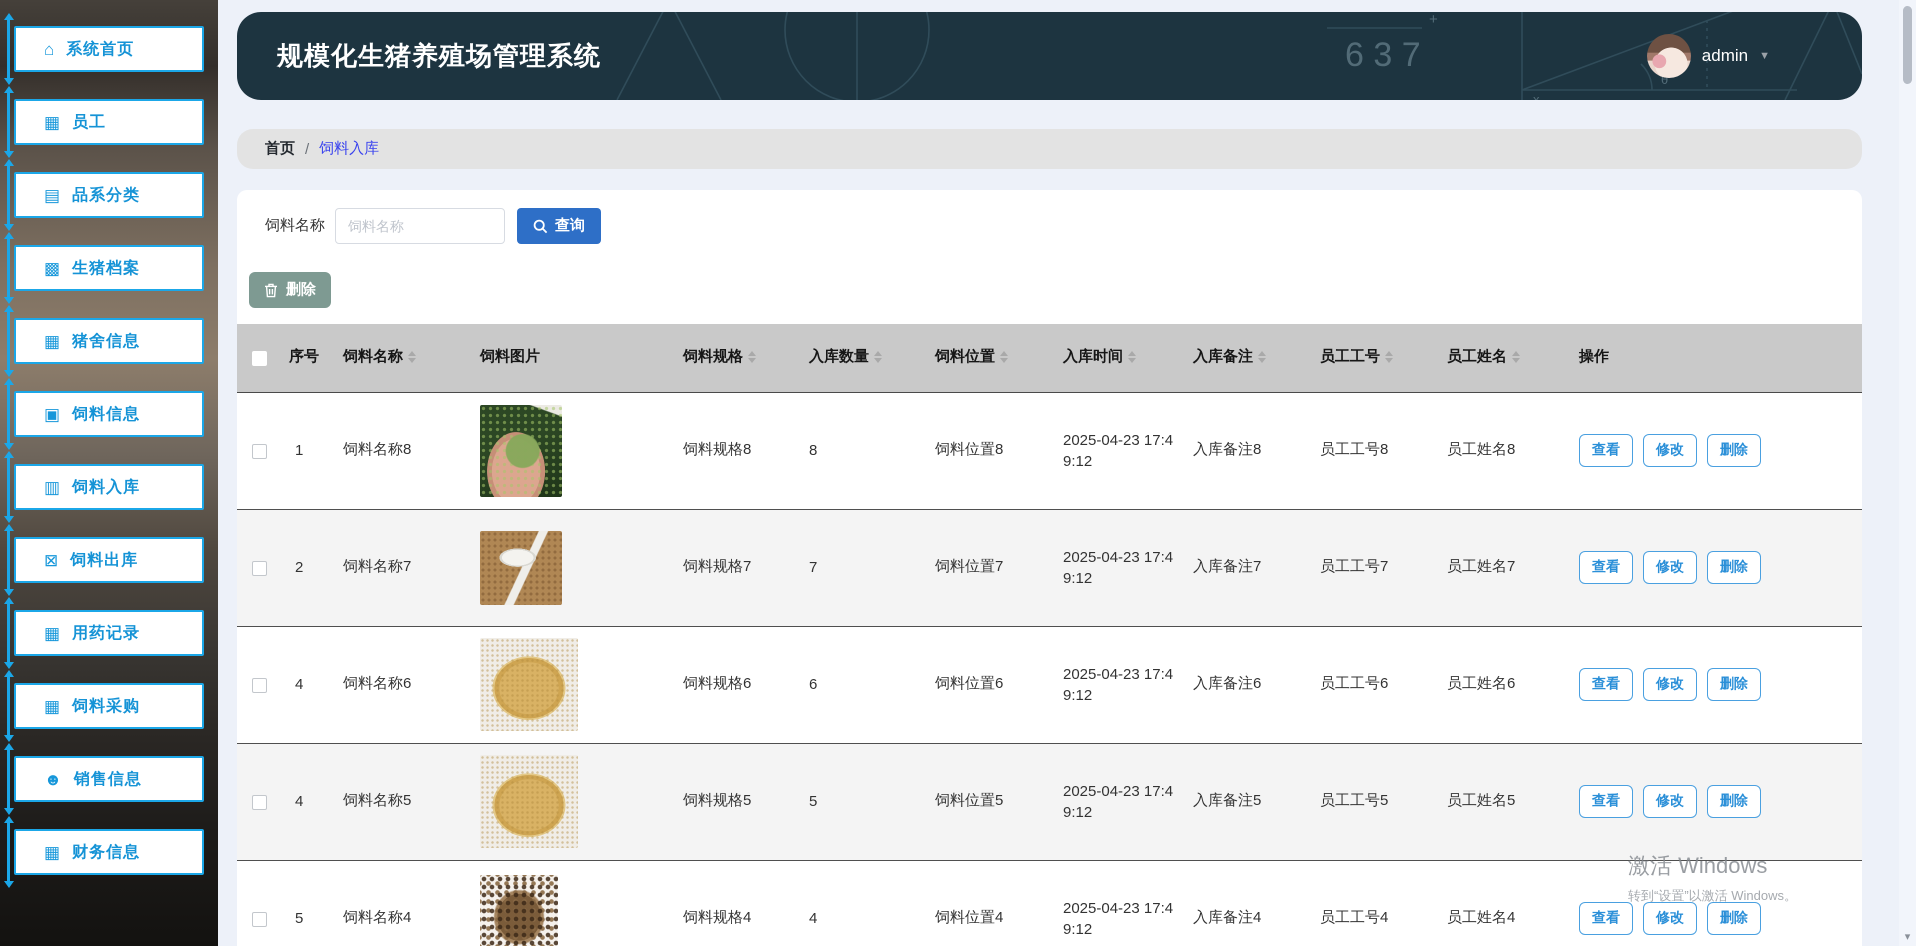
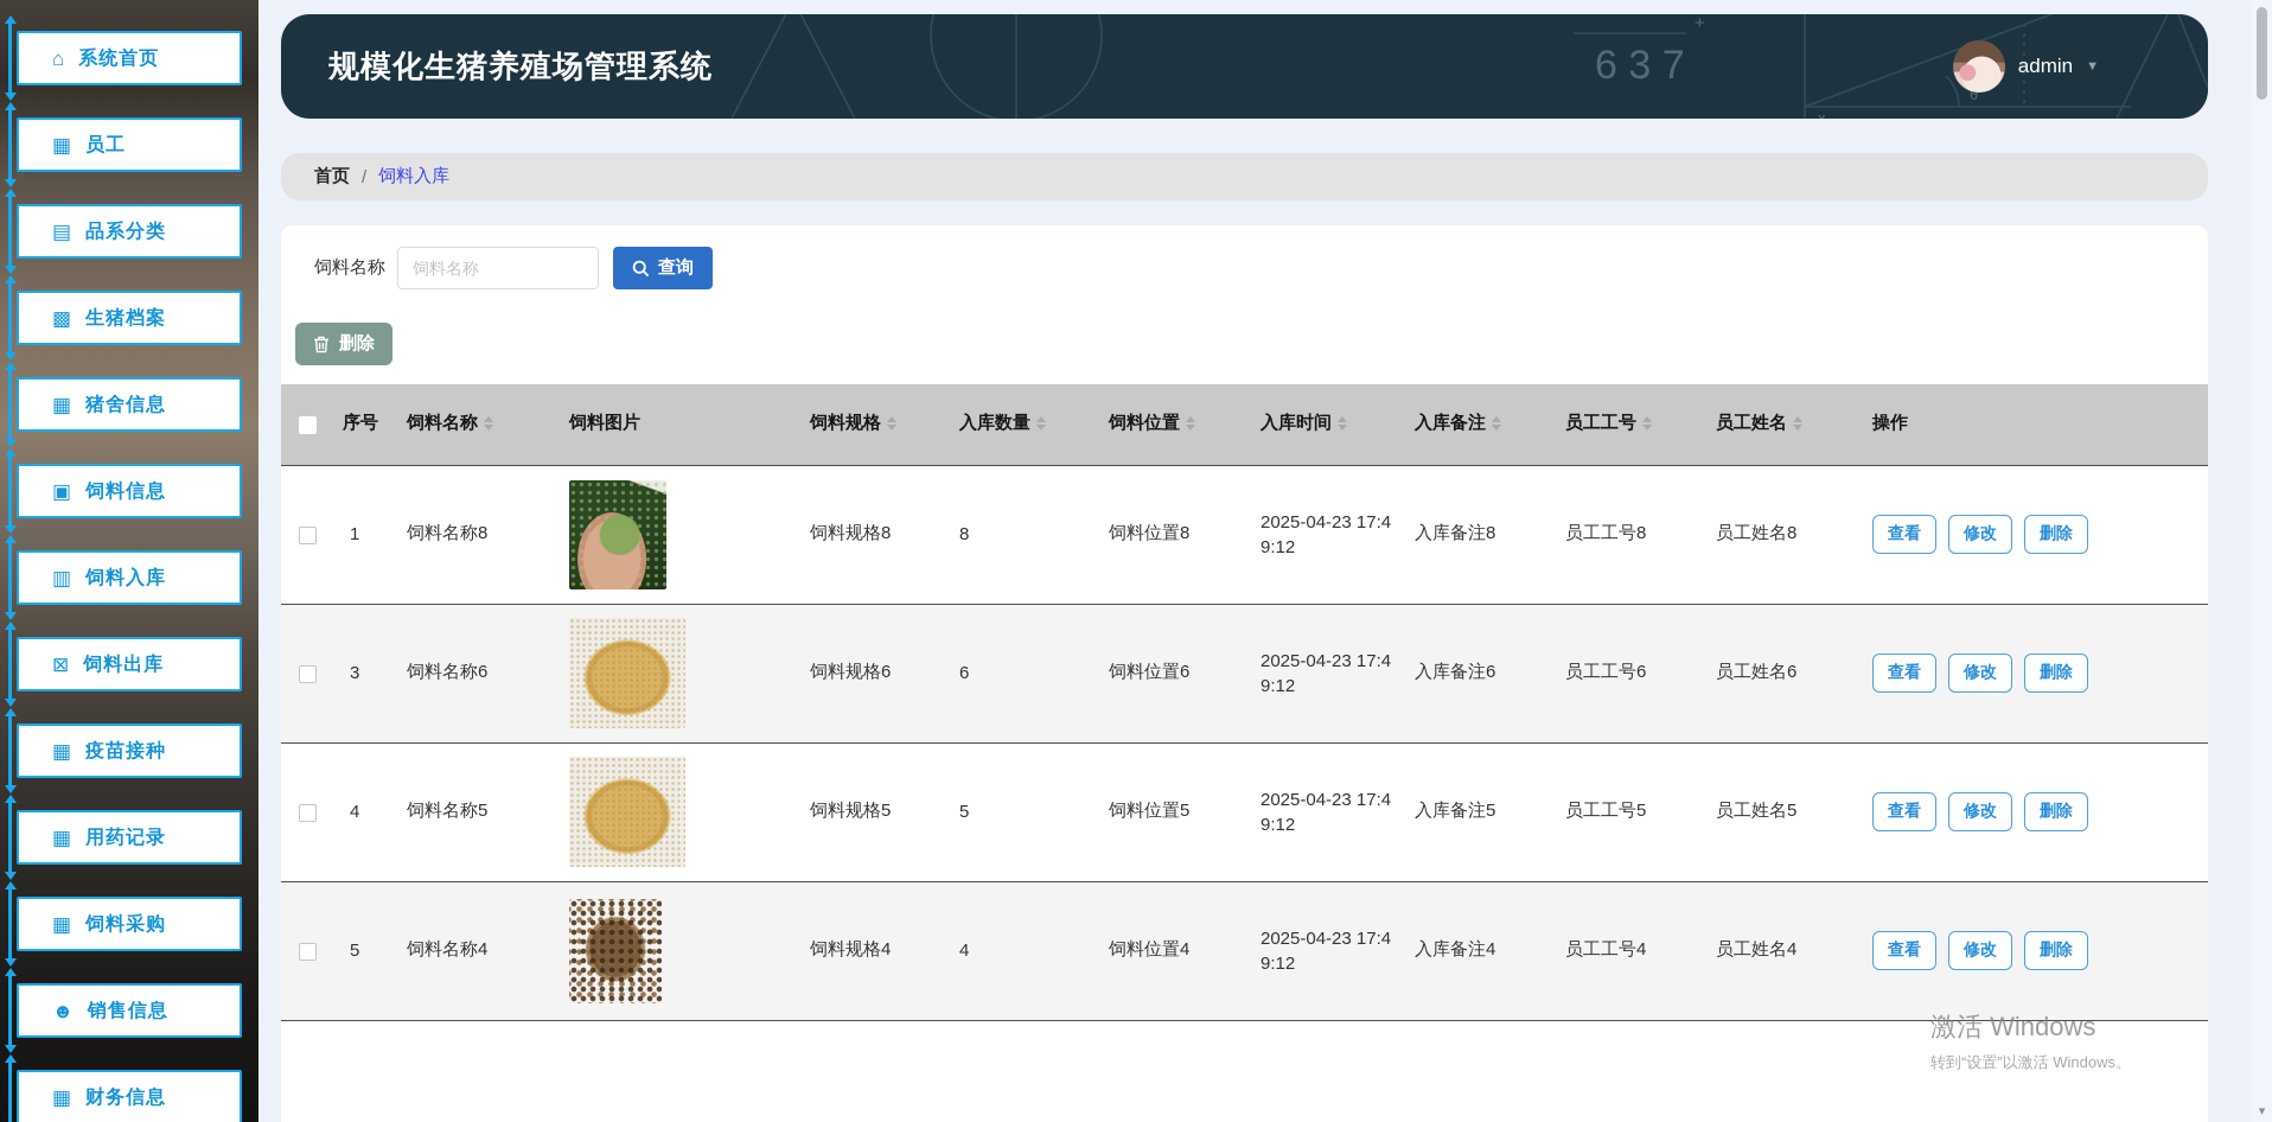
  系统首页
  员工
  品系分类
  生猪档案
  猪舍信息
  饲料信息
  饲料入库
  饲料出库
+ 疫苗接种
  用药记录
  饲料采购
  销售信息
  财务信息
  6 3 7
  +
  θ
  x
  规模化生猪养殖场管理系统
  admin
  首页
  /
  饲料入库
  饲料名称
  饲料名称
  查询
  删除
  	序号	饲料名称	饲料图片	饲料规格	入库数量	饲料位置	入库时间	入库备注	员工工号	员工姓名	操作
  	1	饲料名称8		饲料规格8	8	饲料位置8	2025-04-23 17:49:12	入库备注8	员工工号8	员工姓名8	查看 修改 删除
- 	2	饲料名称7		饲料规格7	7	饲料位置7	2025-04-23 17:49:12	入库备注7	员工工号7	员工姓名7	查看 修改 删除
- 	4	饲料名称6		饲料规格6	6	饲料位置6	2025-04-23 17:49:12	入库备注6	员工工号6	员工姓名6	查看 修改 删除
+ 	3	饲料名称6		饲料规格6	6	饲料位置6	2025-04-23 17:49:12	入库备注6	员工工号6	员工姓名6	查看 修改 删除
  	4	饲料名称5		饲料规格5	5	饲料位置5	2025-04-23 17:49:12	入库备注5	员工工号5	员工姓名5	查看 修改 删除
  	5	饲料名称4		饲料规格4	4	饲料位置4	2025-04-23 17:49:12	入库备注4	员工工号4	员工姓名4	查看 修改 删除
  激活 Windows
  转到“设置”以激活 Windows。
